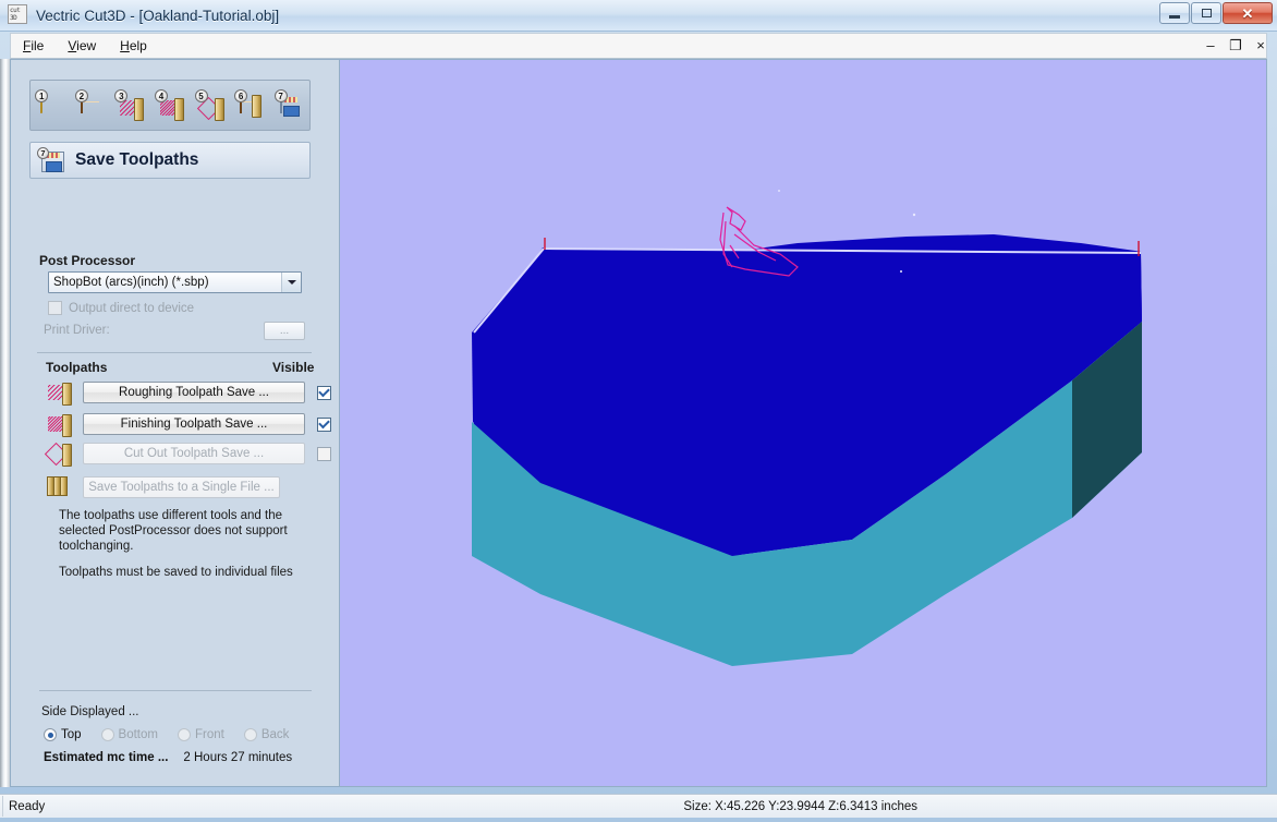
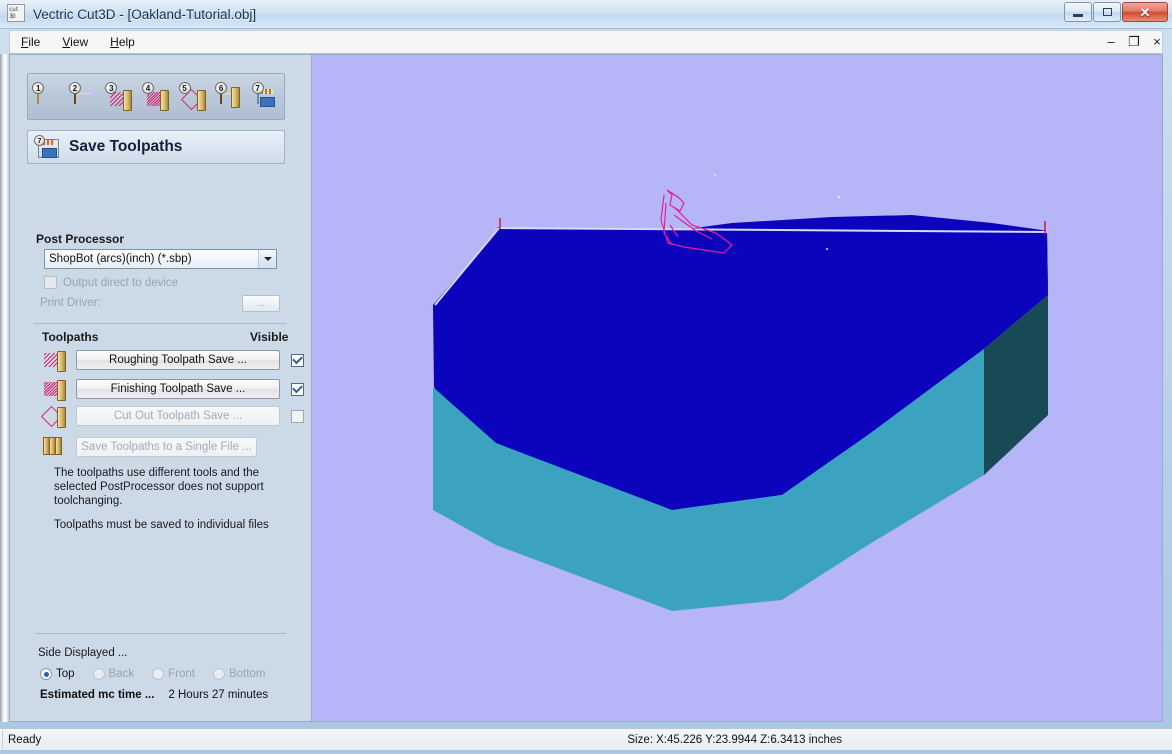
  Vectric Cut3D - [Oakland-Tutorial.obj]
  ✕
  File
  View
  Help
  –
  ❐
  ×
  1
  2
  3
  4
  5
  6
  7
  7
  Save Toolpaths
  Post Processor
  ShopBot (arcs)(inch) (*.sbp)
  Output direct to device
  Print Driver:
  ...
  Toolpaths
  Visible
  Roughing Toolpath Save ...
  Finishing Toolpath Save ...
  Cut Out Toolpath Save ...
  Save Toolpaths to a Single File ...
  The toolpaths use different tools and the
  selected PostProcessor does not support
  toolchanging.
  Toolpaths must be saved to individual files
  Side Displayed ...
  Top
- Bottom
+ Back
  Front
- Back
+ Bottom
  Estimated mc time ...
  2 Hours 27 minutes
  Ready
  Size: X:45.226 Y:23.9944 Z:6.3413 inches
